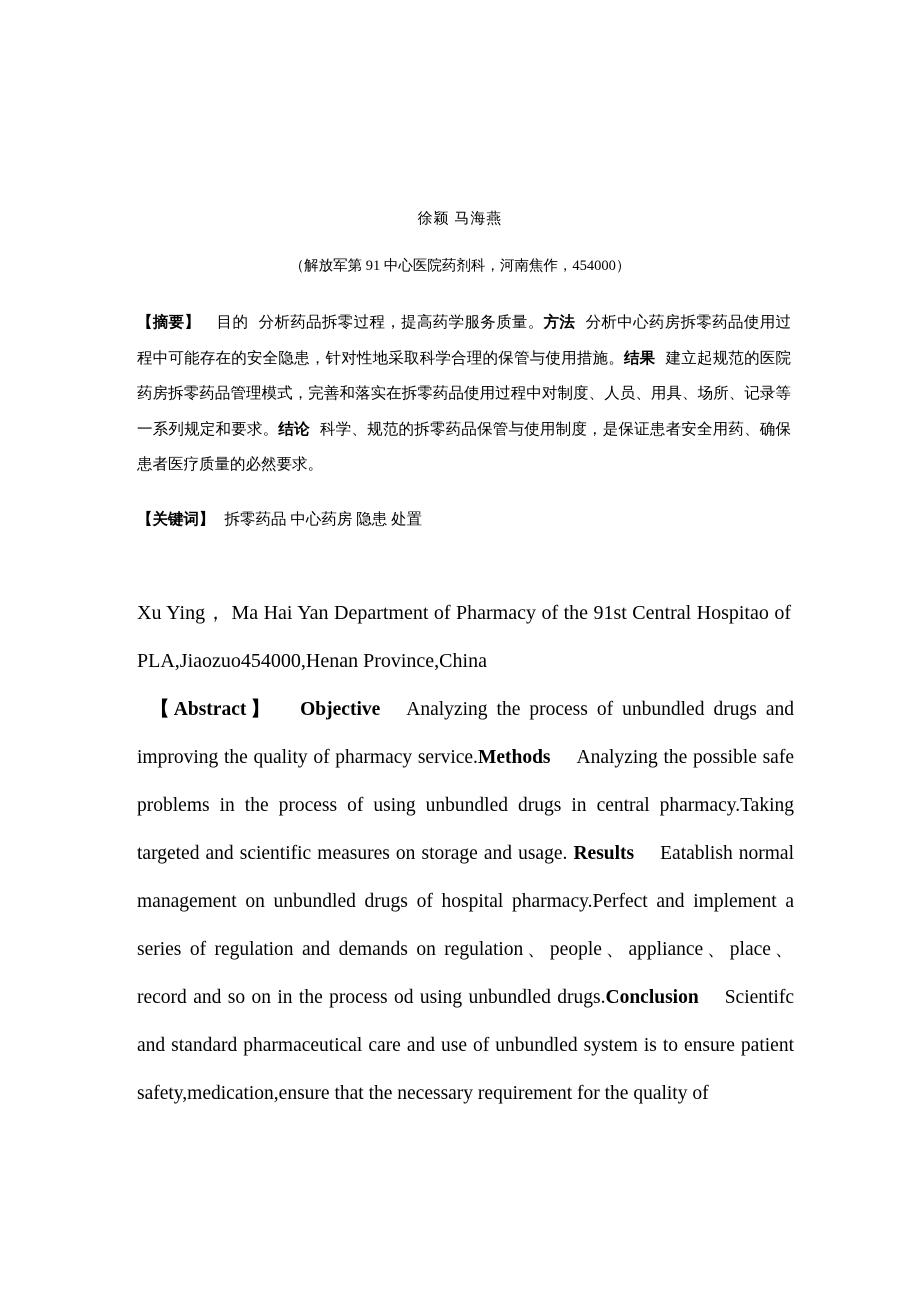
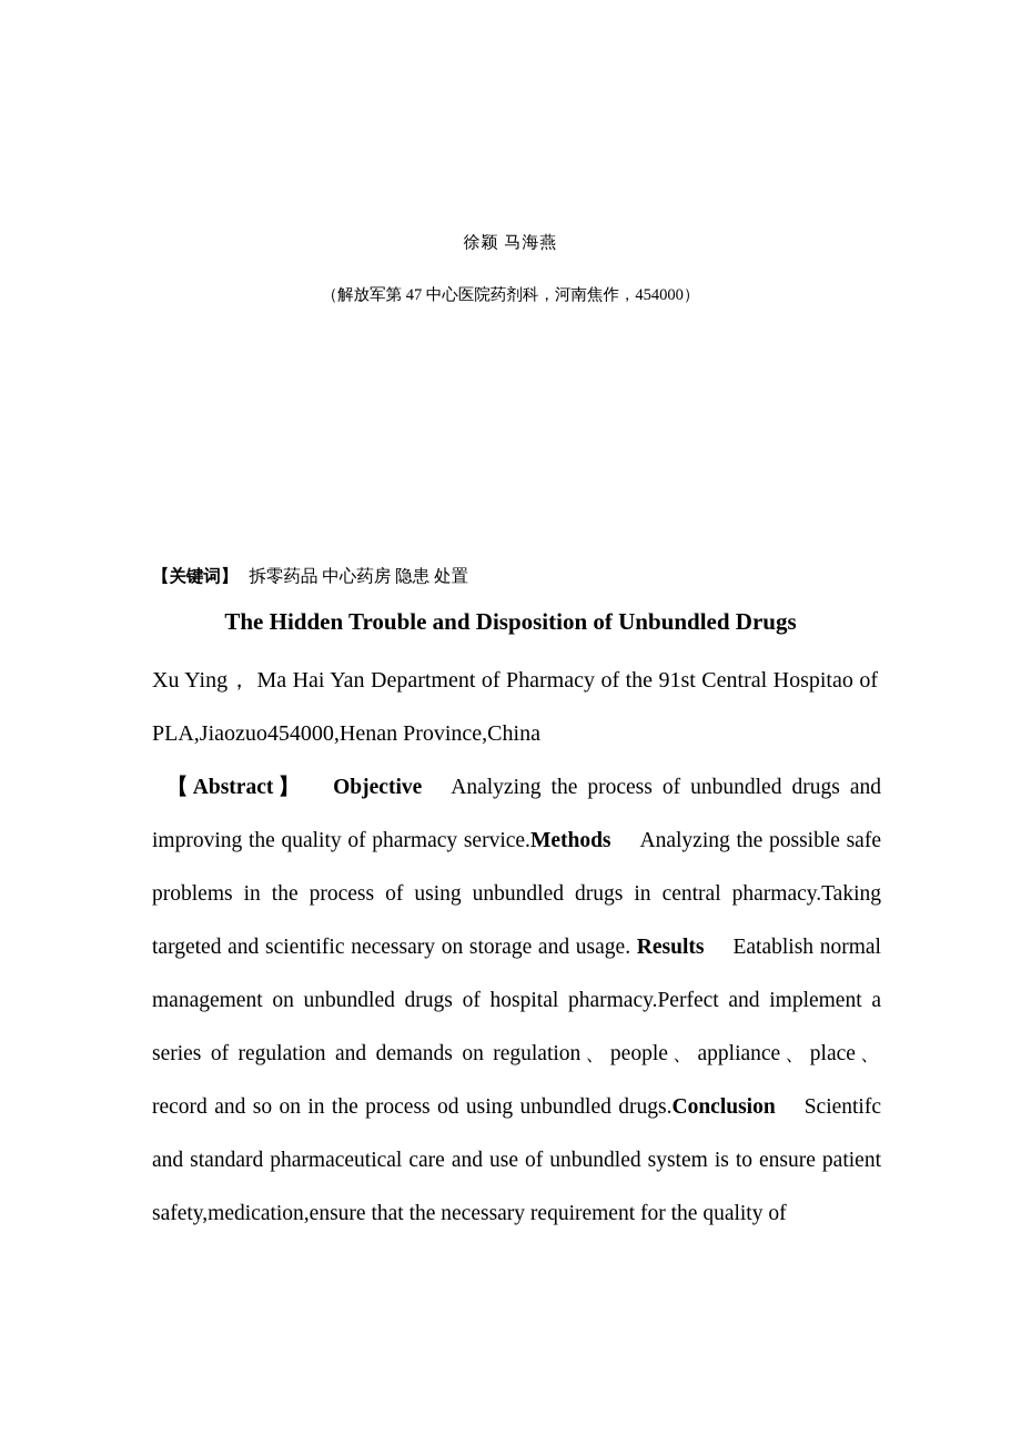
  徐颖 马海燕
- （解放军第 91 中心医院药剂科，河南焦作，454000）
+ （解放军第 47 中心医院药剂科，河南焦作，454000）
- 【摘要】 目的 分析药品拆零过程，提高药学服务质量。方法 分析中心药房拆零药品使用过程中可能存在的安全隐患，针对性地采取科学合理的保管与使用措施。结果 建立起规范的医院药房拆零药品管理模式，完善和落实在拆零药品使用过程中对制度、人员、用具、场所、记录等一系列规定和要求。结论 科学、规范的拆零药品保管与使用制度，是保证患者安全用药、确保患者医疗质量的必然要求。
  【关键词】 拆零药品 中心药房 隐患 处置
+ The Hidden Trouble and Disposition of Unbundled Drugs
  Xu Ying， Ma Hai Yan Department of Pharmacy of the 91st Central Hospitao of PLA,Jiaozuo454000,Henan Province,China
- 【Abstract】 Objective Analyzing the process of unbundled drugs and improving the quality of pharmacy service.Methods Analyzing the possible safe problems in the process of using unbundled drugs in central pharmacy.Taking targeted and scientific measures on storage and usage. Results Eatablish normal management on unbundled drugs of hospital pharmacy.Perfect and implement a series of regulation and demands on regulation、people、appliance、place、record and so on in the process od using unbundled drugs.Conclusion Scientifc and standard pharmaceutical care and use of unbundled system is to ensure patient safety,medication,ensure that the necessary requirement for the quality of
+ 【Abstract】 Objective Analyzing the process of unbundled drugs and improving the quality of pharmacy service.Methods Analyzing the possible safe problems in the process of using unbundled drugs in central pharmacy.Taking targeted and scientific necessary on storage and usage. Results Eatablish normal management on unbundled drugs of hospital pharmacy.Perfect and implement a series of regulation and demands on regulation、people、appliance、place、record and so on in the process od using unbundled drugs.Conclusion Scientifc and standard pharmaceutical care and use of unbundled system is to ensure patient safety,medication,ensure that the necessary requirement for the quality of
